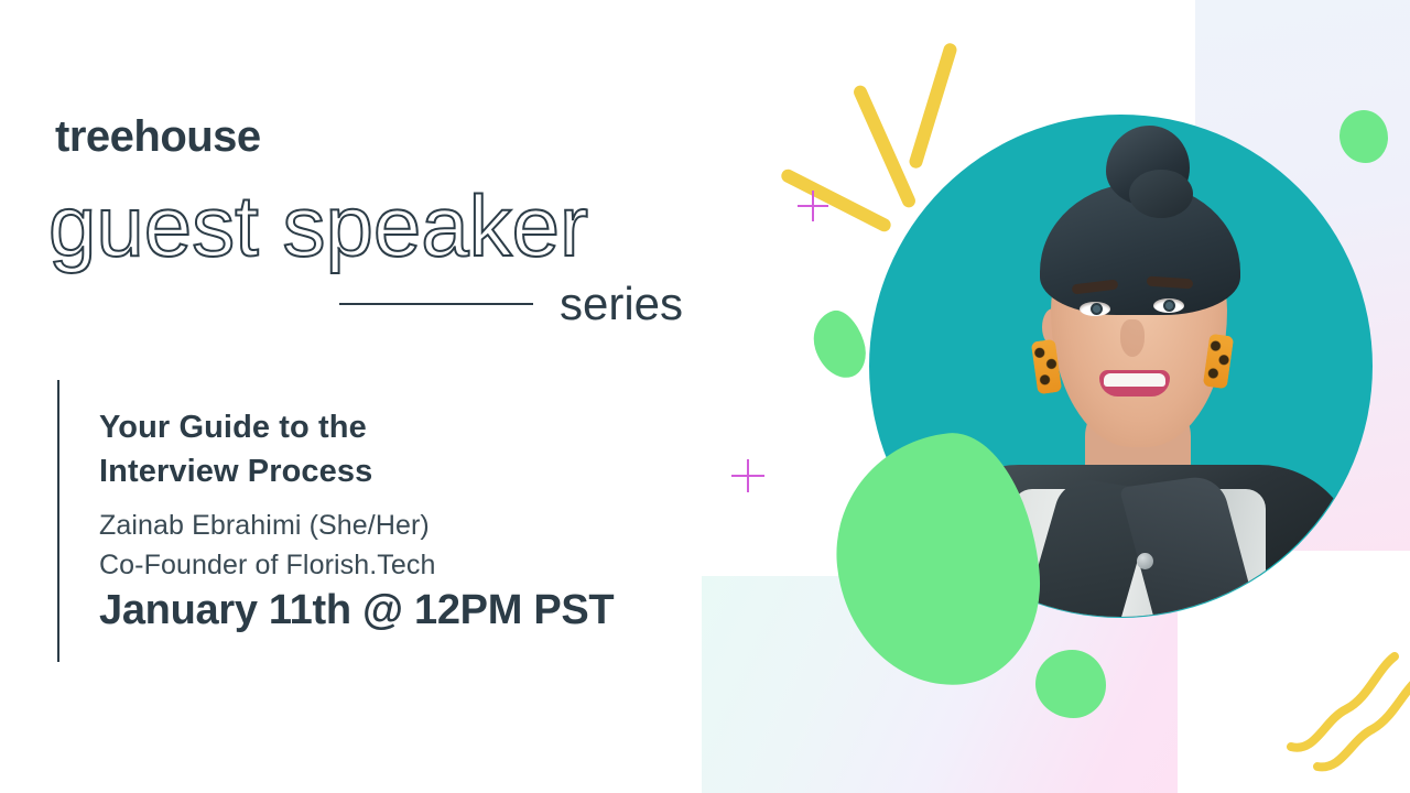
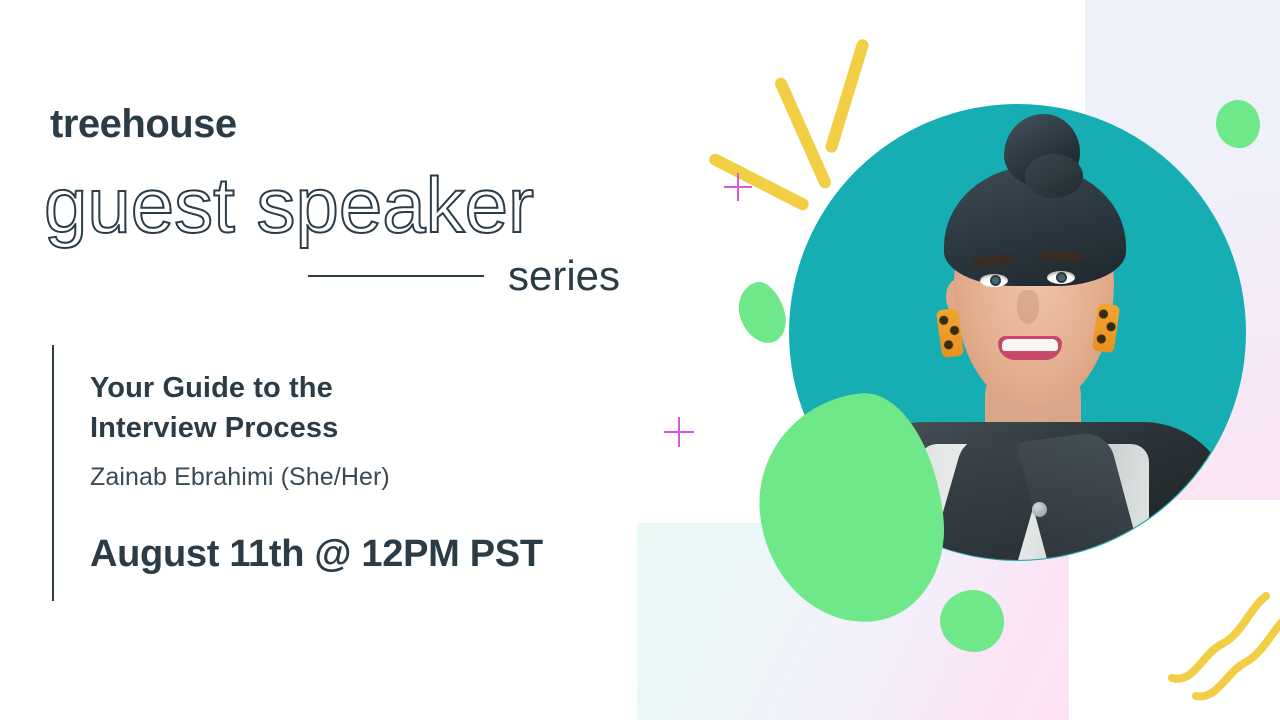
  treehouse
  guest speaker
  series
  Your Guide to the
  Interview Process
  Zainab Ebrahimi (She/Her)
- Co-Founder of Florish.Tech
- January 11th @ 12PM PST
+ August 11th @ 12PM PST
